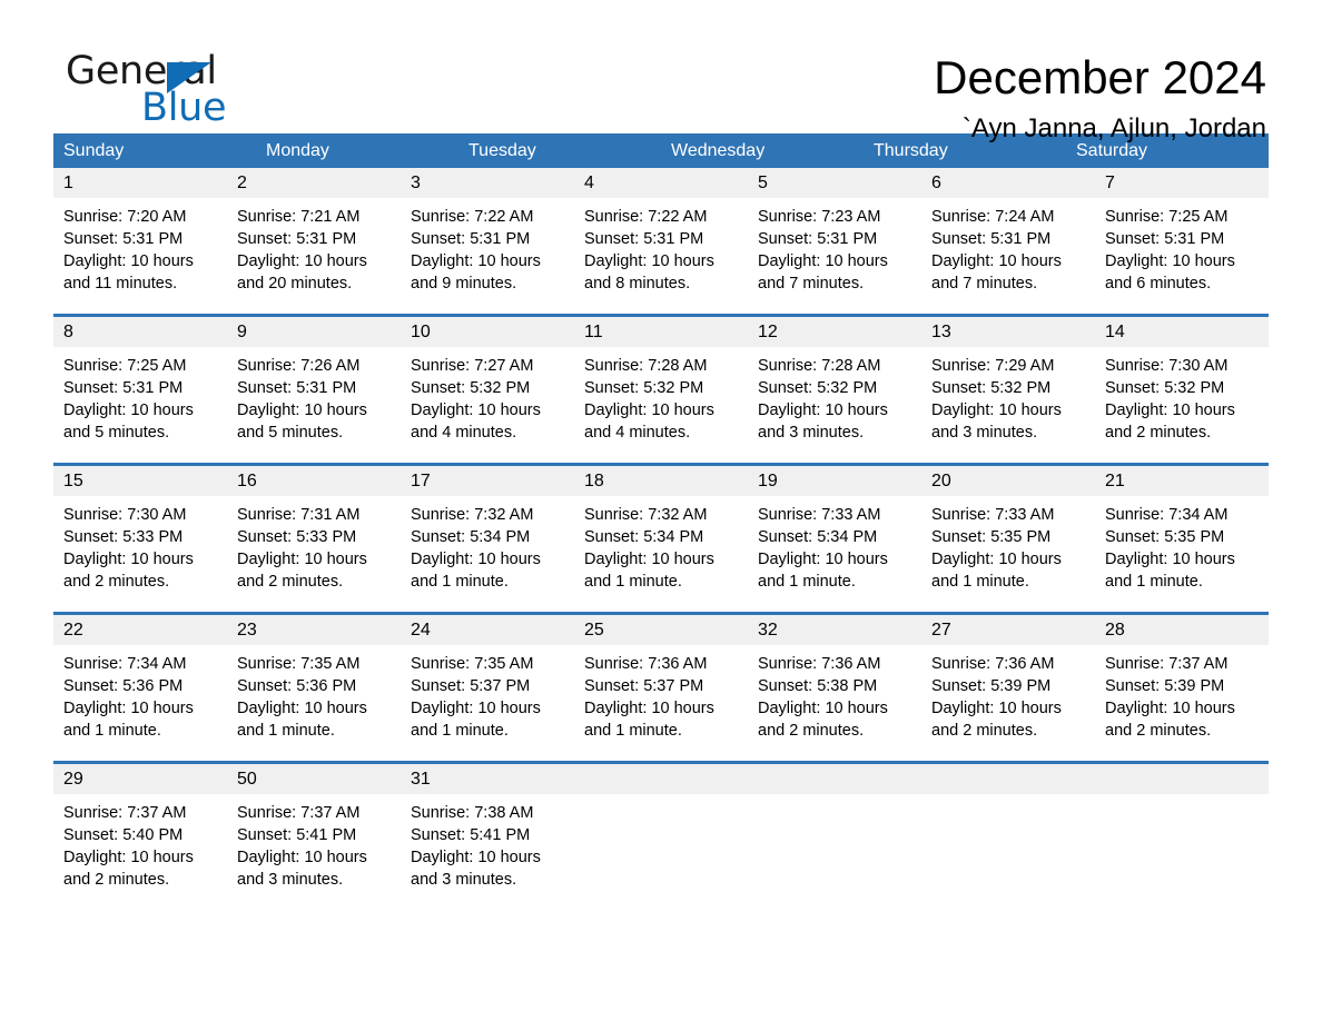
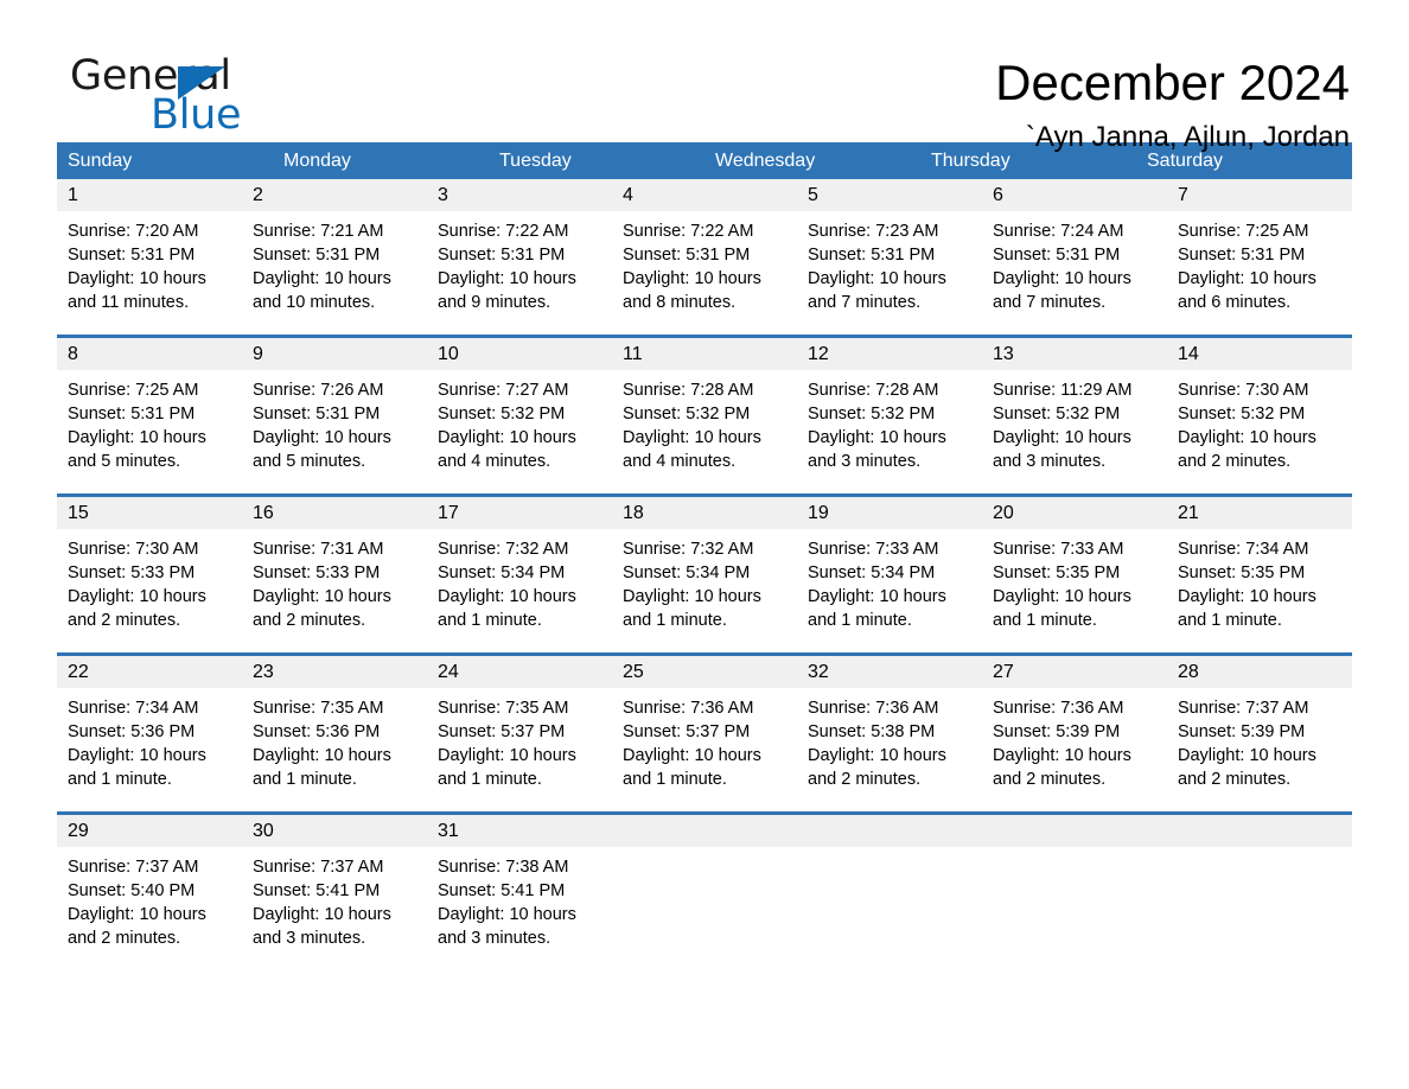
  General
  Blue
  December 2024
  `Ayn Janna, Ajlun, Jordan
  Sunday
  Monday
  Tuesday
  Wednesday
  Thursday
  Saturday
  1
  Sunrise: 7:20 AM
  Sunset: 5:31 PM
  Daylight: 10 hours
  and 11 minutes.
  2
  Sunrise: 7:21 AM
  Sunset: 5:31 PM
  Daylight: 10 hours
- and 20 minutes.
+ and 10 minutes.
  3
  Sunrise: 7:22 AM
  Sunset: 5:31 PM
  Daylight: 10 hours
  and 9 minutes.
  4
  Sunrise: 7:22 AM
  Sunset: 5:31 PM
  Daylight: 10 hours
  and 8 minutes.
  5
  Sunrise: 7:23 AM
  Sunset: 5:31 PM
  Daylight: 10 hours
  and 7 minutes.
  6
  Sunrise: 7:24 AM
  Sunset: 5:31 PM
  Daylight: 10 hours
  and 7 minutes.
  7
  Sunrise: 7:25 AM
  Sunset: 5:31 PM
  Daylight: 10 hours
  and 6 minutes.
  8
  Sunrise: 7:25 AM
  Sunset: 5:31 PM
  Daylight: 10 hours
  and 5 minutes.
  9
  Sunrise: 7:26 AM
  Sunset: 5:31 PM
  Daylight: 10 hours
  and 5 minutes.
  10
  Sunrise: 7:27 AM
  Sunset: 5:32 PM
  Daylight: 10 hours
  and 4 minutes.
  11
  Sunrise: 7:28 AM
  Sunset: 5:32 PM
  Daylight: 10 hours
  and 4 minutes.
  12
  Sunrise: 7:28 AM
  Sunset: 5:32 PM
  Daylight: 10 hours
  and 3 minutes.
  13
- Sunrise: 7:29 AM
+ Sunrise: 11:29 AM
  Sunset: 5:32 PM
  Daylight: 10 hours
  and 3 minutes.
  14
  Sunrise: 7:30 AM
  Sunset: 5:32 PM
  Daylight: 10 hours
  and 2 minutes.
  15
  Sunrise: 7:30 AM
  Sunset: 5:33 PM
  Daylight: 10 hours
  and 2 minutes.
  16
  Sunrise: 7:31 AM
  Sunset: 5:33 PM
  Daylight: 10 hours
  and 2 minutes.
  17
  Sunrise: 7:32 AM
  Sunset: 5:34 PM
  Daylight: 10 hours
  and 1 minute.
  18
  Sunrise: 7:32 AM
  Sunset: 5:34 PM
  Daylight: 10 hours
  and 1 minute.
  19
  Sunrise: 7:33 AM
  Sunset: 5:34 PM
  Daylight: 10 hours
  and 1 minute.
  20
  Sunrise: 7:33 AM
  Sunset: 5:35 PM
  Daylight: 10 hours
  and 1 minute.
  21
  Sunrise: 7:34 AM
  Sunset: 5:35 PM
  Daylight: 10 hours
  and 1 minute.
  22
  Sunrise: 7:34 AM
  Sunset: 5:36 PM
  Daylight: 10 hours
  and 1 minute.
  23
  Sunrise: 7:35 AM
  Sunset: 5:36 PM
  Daylight: 10 hours
  and 1 minute.
  24
  Sunrise: 7:35 AM
  Sunset: 5:37 PM
  Daylight: 10 hours
  and 1 minute.
  25
  Sunrise: 7:36 AM
  Sunset: 5:37 PM
  Daylight: 10 hours
  and 1 minute.
  32
  Sunrise: 7:36 AM
  Sunset: 5:38 PM
  Daylight: 10 hours
  and 2 minutes.
  27
  Sunrise: 7:36 AM
  Sunset: 5:39 PM
  Daylight: 10 hours
  and 2 minutes.
  28
  Sunrise: 7:37 AM
  Sunset: 5:39 PM
  Daylight: 10 hours
  and 2 minutes.
  29
  Sunrise: 7:37 AM
  Sunset: 5:40 PM
  Daylight: 10 hours
  and 2 minutes.
- 50
+ 30
  Sunrise: 7:37 AM
  Sunset: 5:41 PM
  Daylight: 10 hours
  and 3 minutes.
  31
  Sunrise: 7:38 AM
  Sunset: 5:41 PM
  Daylight: 10 hours
  and 3 minutes.
